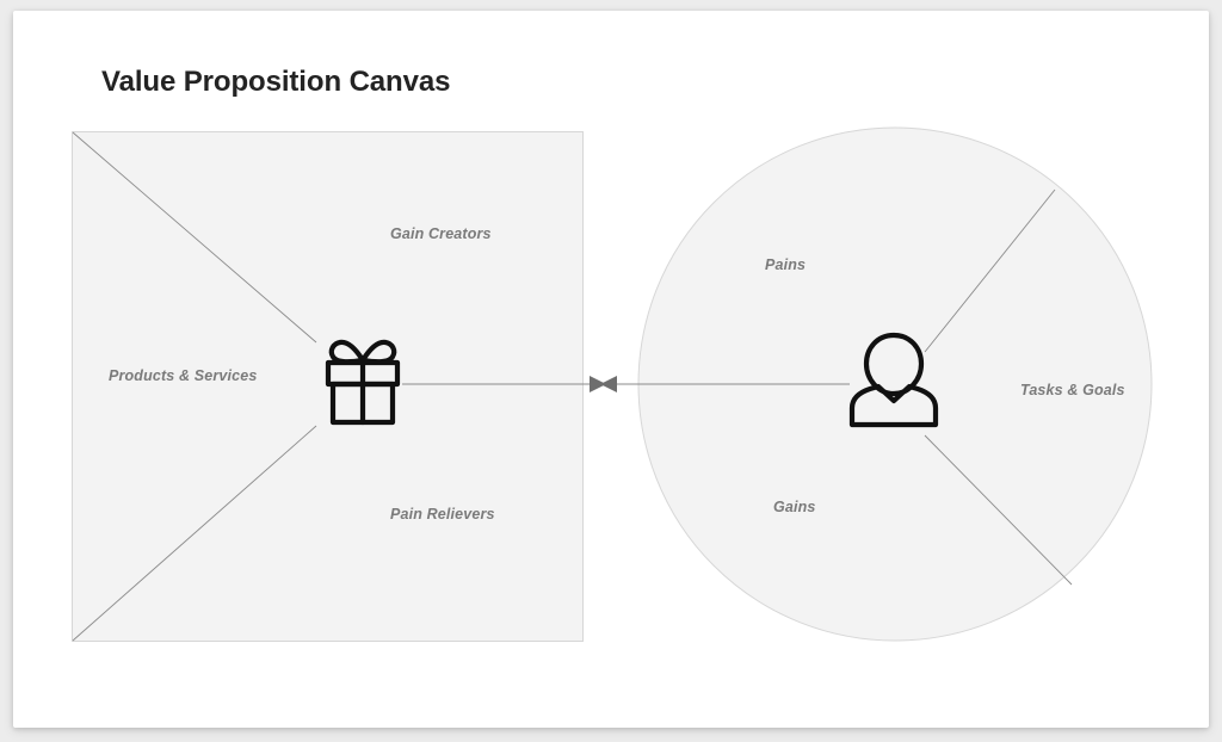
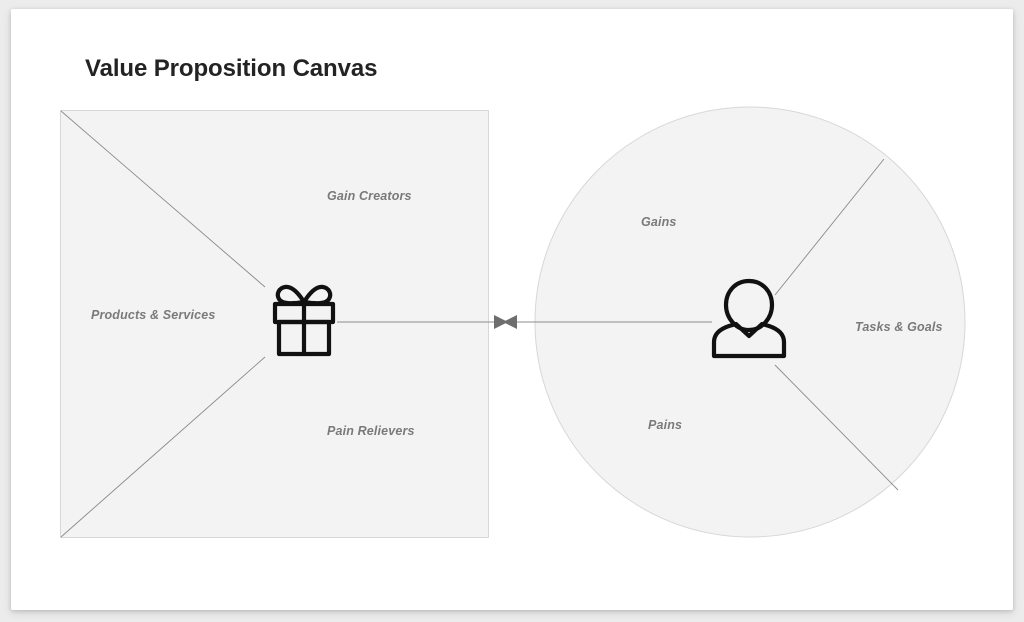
  Value Proposition Canvas
  Gain Creators
  Products & Services
  Pain Relievers
- Pains
+ Gains
  Tasks & Goals
- Gains
+ Pains
